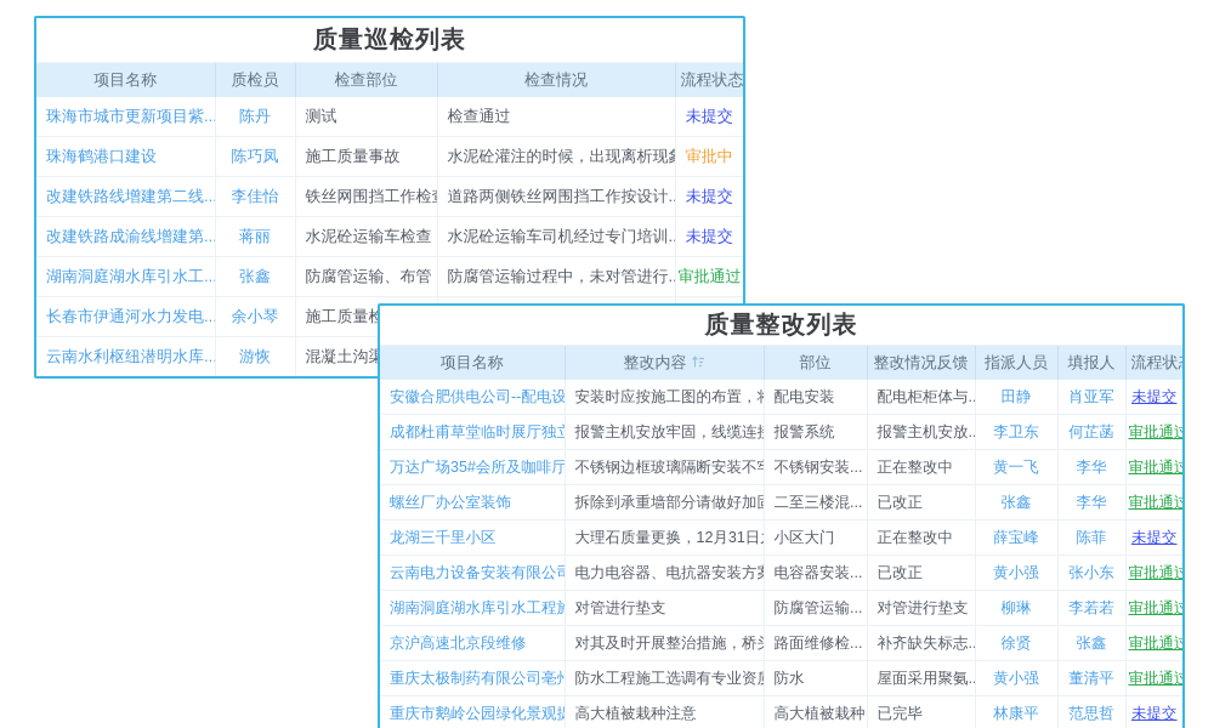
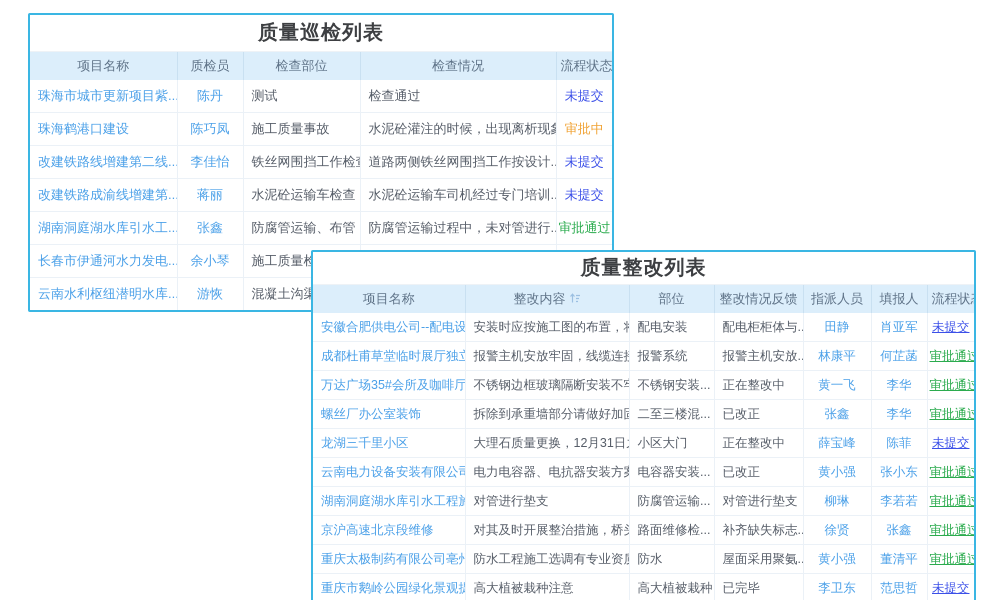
  质量巡检列表
  项目名称	质检员	检查部位	检查情况	流程状态
  珠海市城市更新项目紫..	陈丹	测试	检查通过	未提交
  珠海鹤港口建设	陈巧凤	施工质量事故	水泥砼灌注的时候，出现离析现	审批中
  改建铁路线增建第二线..	李佳怡	铁丝网围挡工作检	道路两侧铁丝网围挡工作按设计..	未提交
  改建铁路成渝线增建第..	蒋丽	水泥砼运输车检查	水泥砼运输车司机经过专门培训..	未提交
  湖南洞庭湖水库引水工..	张鑫	防腐管运输、布管	防腐管运输过程中，未对管进行..	审批通过
  长春市伊通河水力发电..	余小琴	施工质量检
  云南水利枢纽潜明水库..	游恢	混凝土沟渠
  质量整改列表
  项目名称	整改内容	部位	整改情况反馈	指派人员	填报人	流程状
  安徽合肥供电公司--配电设	安装时应按施工图的布置，	配电安装	配电柜柜体与..	田静	肖亚军	未提交
- 成都杜甫草堂临时展厅独立	报警主机安放牢固，线缆连	报警系统	报警主机安放..	李卫东	何芷菡	审批通过
+ 成都杜甫草堂临时展厅独立	报警主机安放牢固，线缆连	报警系统	报警主机安放..	林康平	何芷菡	审批通过
  万达广场35#会所及咖啡厅	不锈钢边框玻璃隔断安装不	不锈钢安装...	正在整改中	黄一飞	李华	审批通过
  螺丝厂办公室装饰	拆除到承重墙部分请做好加	二至三楼混...	已改正	张鑫	李华	审批通过
  龙湖三千里小区	大理石质量更换，12月31日	小区大门	正在整改中	薛宝峰	陈菲	未提交
  云南电力设备安装有限公司	电力电容器、电抗器安装方	电容器安装...	已改正	黄小强	张小东	审批通过
  湖南洞庭湖水库引水工程施	对管进行垫支	防腐管运输...	对管进行垫支	柳琳	李若若	审批通过
  京沪高速北京段维修	对其及时开展整治措施，桥	路面维修检...	补齐缺失标志..	徐贤	张鑫	审批通过
  重庆太极制药有限公司亳州	防水工程施工选调有专业资	防水	屋面采用聚氨..	黄小强	董清平	审批通过
- 重庆市鹅岭公园绿化景观提	高大植被栽种注意	高大植被栽种	已完毕	林康平	范思哲	未提交
+ 重庆市鹅岭公园绿化景观提	高大植被栽种注意	高大植被栽种	已完毕	李卫东	范思哲	未提交
